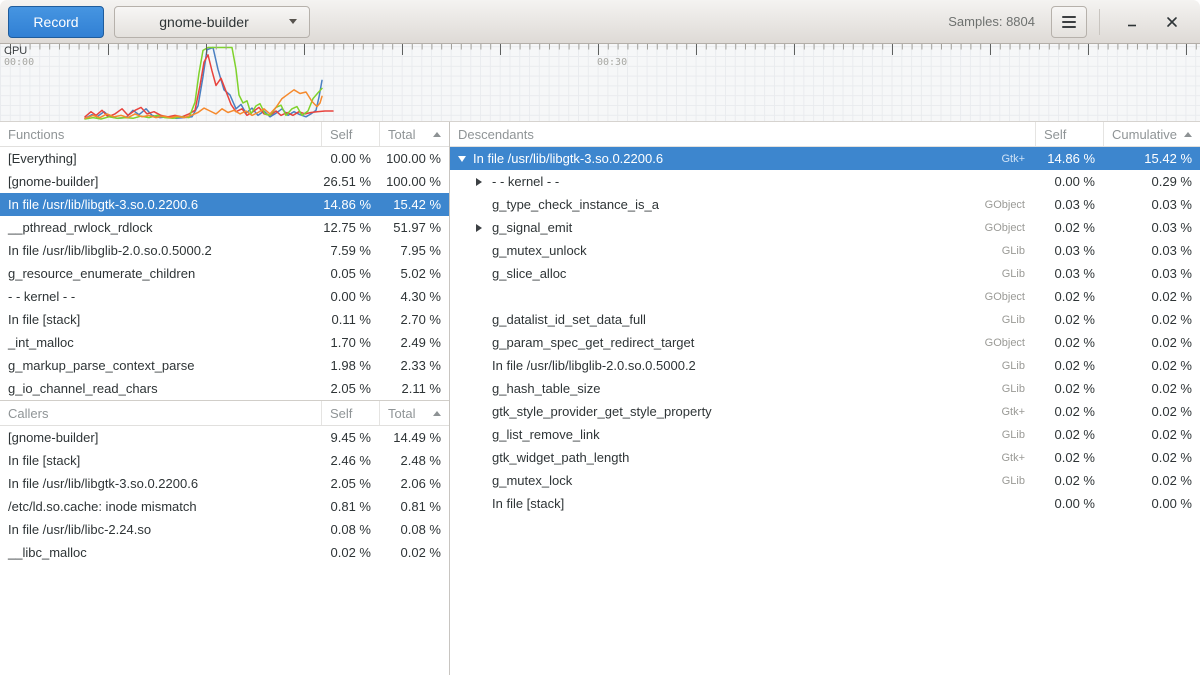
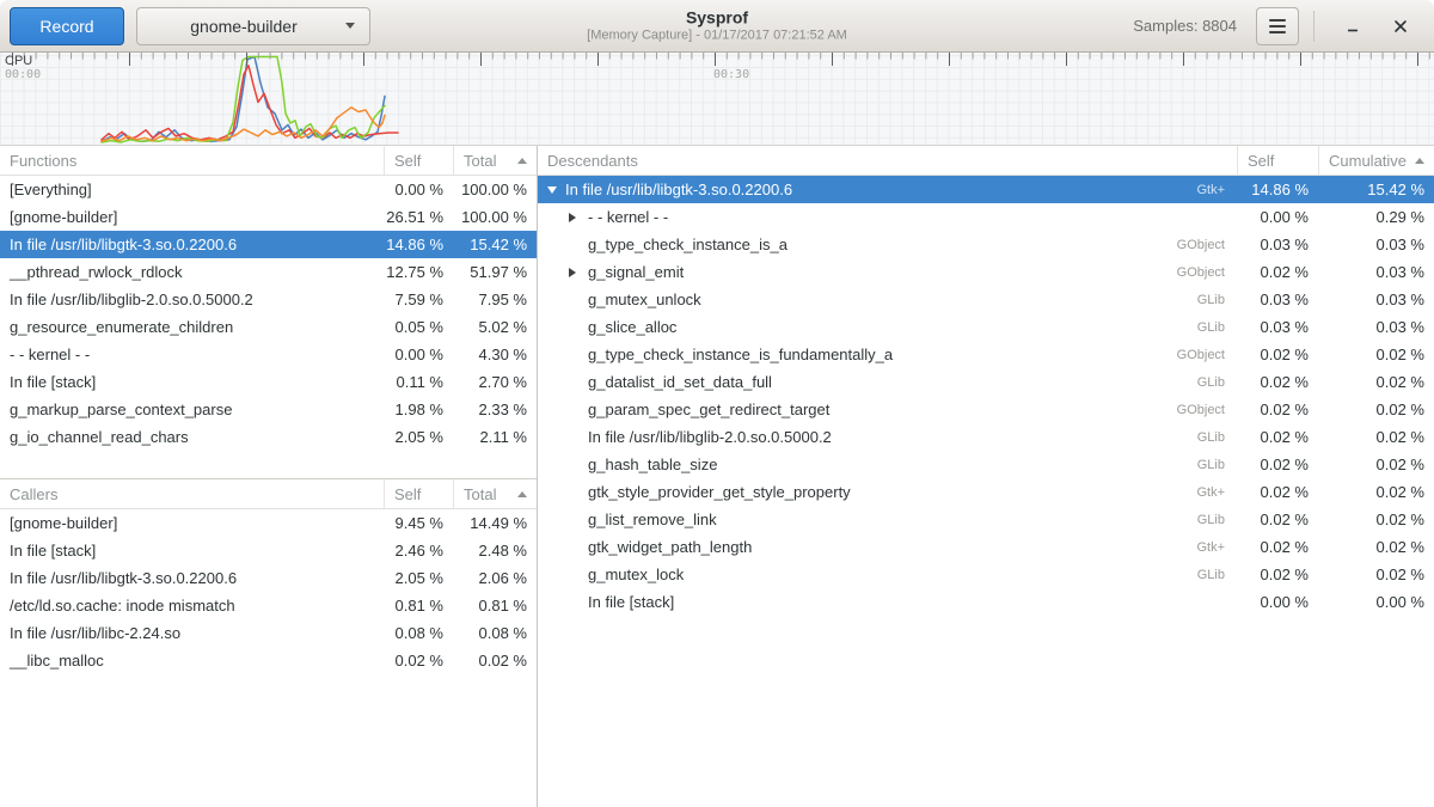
  Record
  gnome-builder
+ Sysprof
+ [Memory Capture] - 01/17/2017 07:21:52 AM
  Samples: 8804
  CPU
  00:00
  00:30
  Functions
  Self
  Total
  [Everything]
  0.00 %
  100.00 %
  [gnome-builder]
  26.51 %
  100.00 %
  In file /usr/lib/libgtk-3.so.0.2200.6
  14.86 %
  15.42 %
  __pthread_rwlock_rdlock
  12.75 %
  51.97 %
  In file /usr/lib/libglib-2.0.so.0.5000.2
  7.59 %
  7.95 %
  g_resource_enumerate_children
  0.05 %
  5.02 %
  - - kernel - -
  0.00 %
  4.30 %
  In file [stack]
  0.11 %
  2.70 %
- _int_malloc
- 1.70 %
- 2.49 %
  g_markup_parse_context_parse
  1.98 %
  2.33 %
  g_io_channel_read_chars
  2.05 %
  2.11 %
  Callers
  Self
  Total
  [gnome-builder]
  9.45 %
  14.49 %
  In file [stack]
  2.46 %
  2.48 %
  In file /usr/lib/libgtk-3.so.0.2200.6
  2.05 %
  2.06 %
  /etc/ld.so.cache: inode mismatch
  0.81 %
  0.81 %
  In file /usr/lib/libc-2.24.so
  0.08 %
  0.08 %
  __libc_malloc
  0.02 %
  0.02 %
  Descendants
  Self
  Cumulative
  In file /usr/lib/libgtk-3.so.0.2200.6
  Gtk+
  14.86 %
  15.42 %
  - - kernel - -
  0.00 %
  0.29 %
  g_type_check_instance_is_a
  GObject
  0.03 %
  0.03 %
  g_signal_emit
  GObject
  0.02 %
  0.03 %
  g_mutex_unlock
  GLib
  0.03 %
  0.03 %
  g_slice_alloc
  GLib
  0.03 %
  0.03 %
+ g_type_check_instance_is_fundamentally_a
  GObject
  0.02 %
  0.02 %
  g_datalist_id_set_data_full
  GLib
  0.02 %
  0.02 %
  g_param_spec_get_redirect_target
  GObject
  0.02 %
  0.02 %
  In file /usr/lib/libglib-2.0.so.0.5000.2
  GLib
  0.02 %
  0.02 %
  g_hash_table_size
  GLib
  0.02 %
  0.02 %
  gtk_style_provider_get_style_property
  Gtk+
  0.02 %
  0.02 %
  g_list_remove_link
  GLib
  0.02 %
  0.02 %
  gtk_widget_path_length
  Gtk+
  0.02 %
  0.02 %
  g_mutex_lock
  GLib
  0.02 %
  0.02 %
  In file [stack]
  0.00 %
  0.00 %
